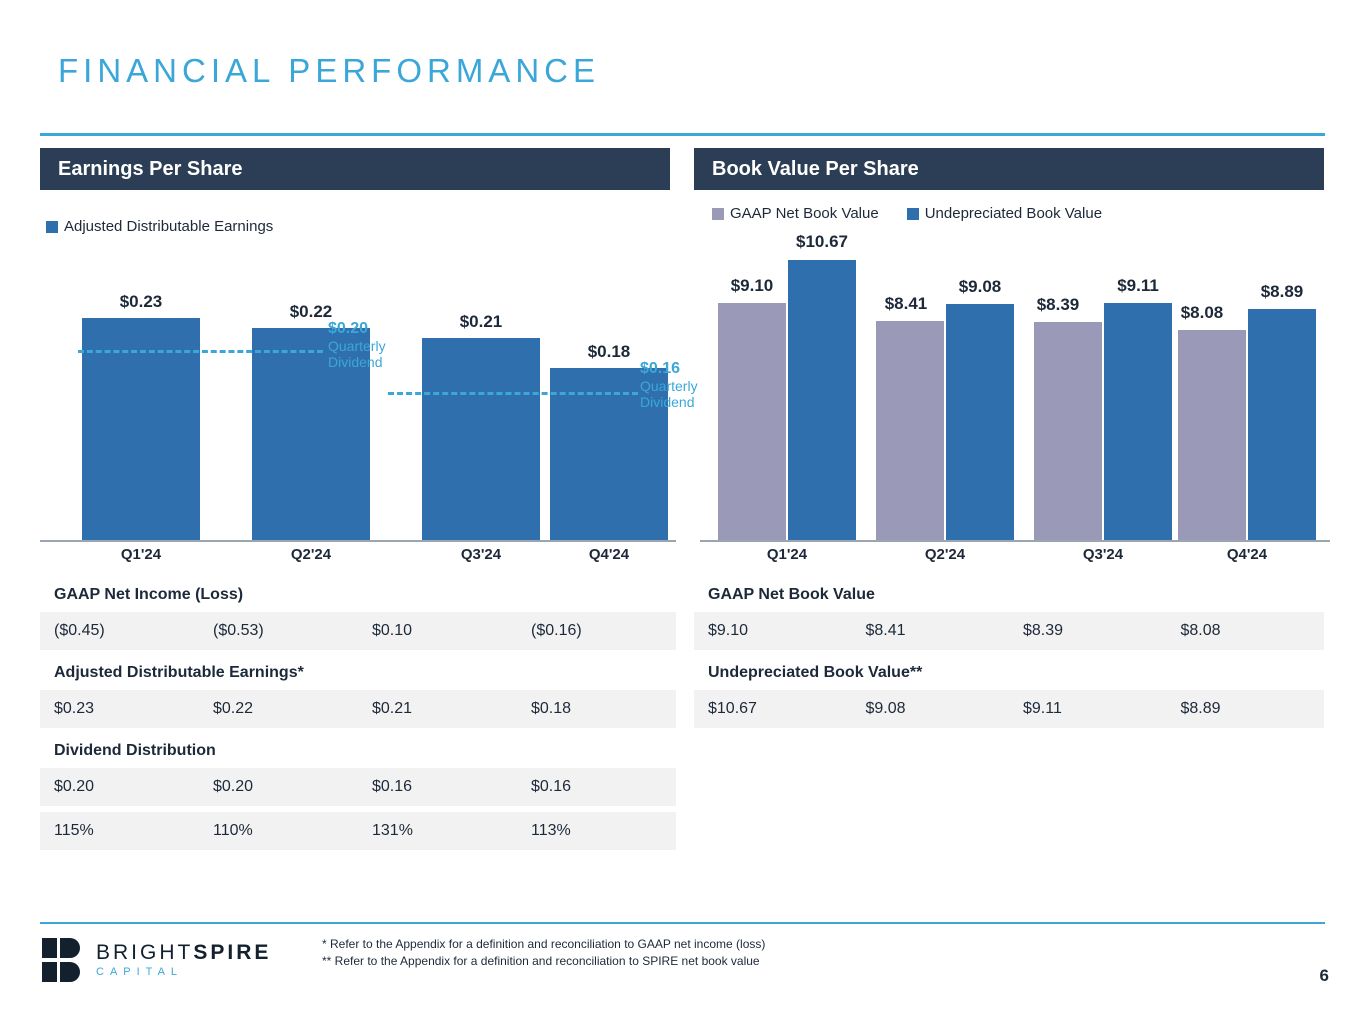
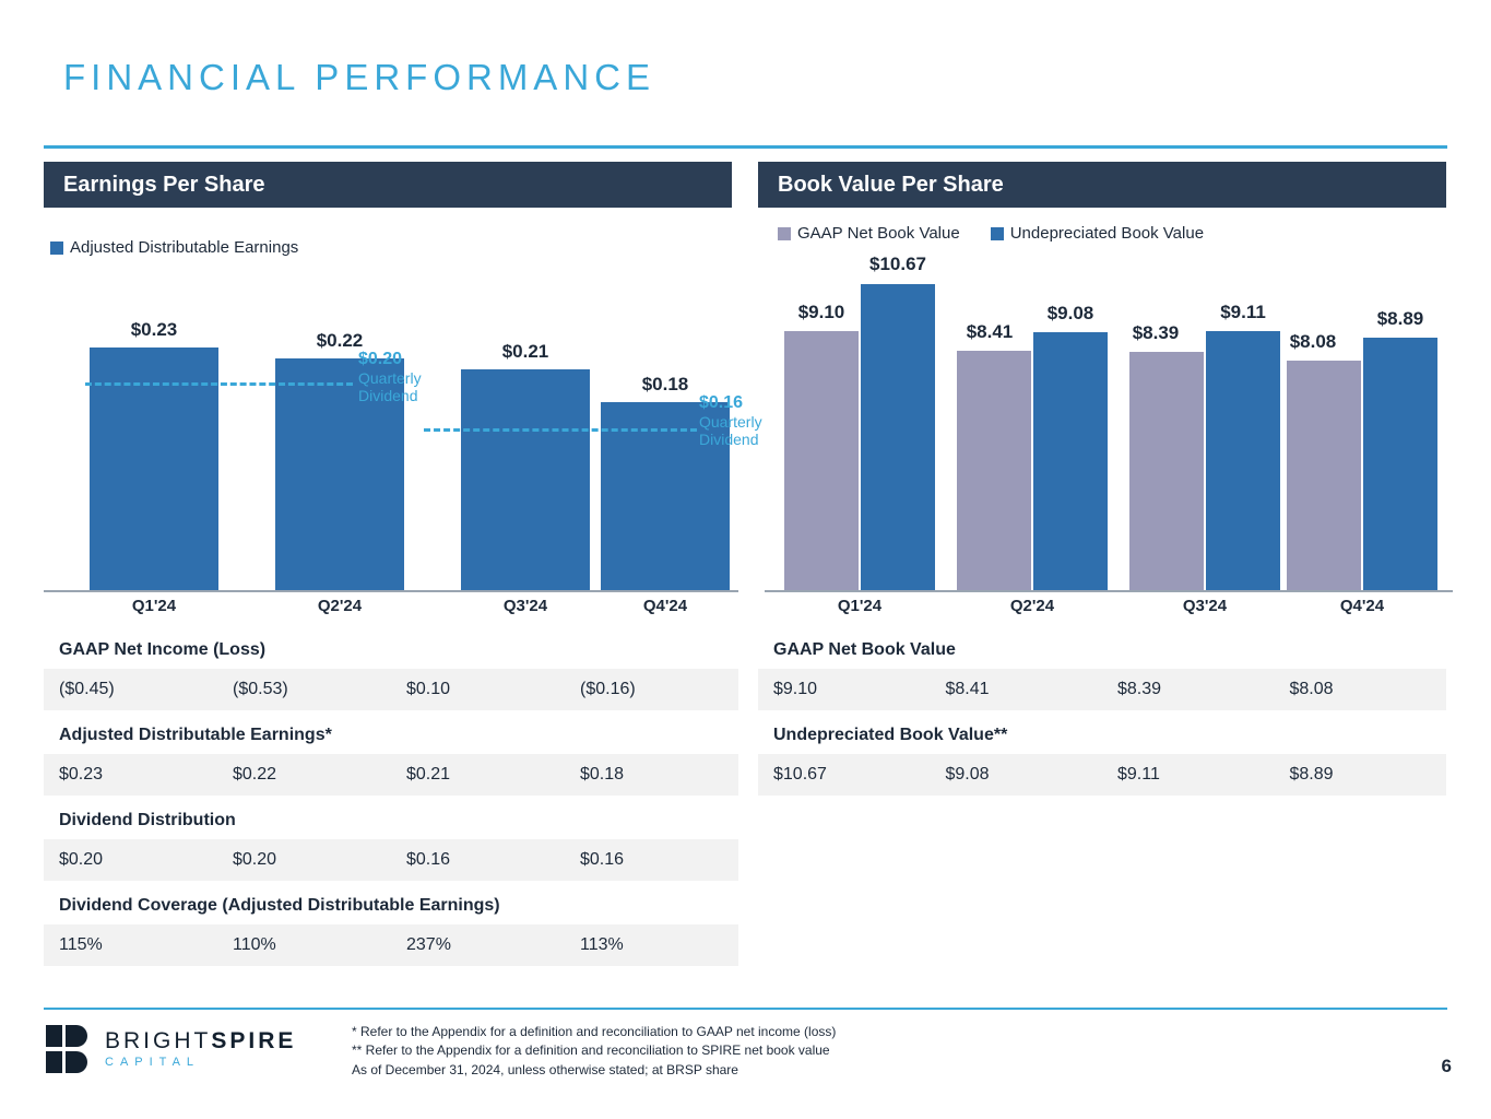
  FINANCIAL PERFORMANCE
  Earnings Per Share
  Book Value Per Share
  Adjusted Distributable Earnings
  GAAP Net Book Value
  Undepreciated Book Value
  $0.23
  $0.22
  $0.21
  $0.18
  $0.20
  Quarterly
  Dividend
  $0.16
  Quarterly
  Dividend
  $9.10
  $10.67
  $8.41
  $9.08
  $8.39
  $9.11
  $8.08
  $8.89
  Q1'24
  Q2'24
  Q3'24
  Q4'24
  Q1'24
  Q2'24
  Q3'24
  Q4'24
  GAAP Net Income (Loss)
  ($0.45)
  ($0.53)
  $0.10
  ($0.16)
  Adjusted Distributable Earnings*
  $0.23
  $0.22
  $0.21
  $0.18
  Dividend Distribution
  $0.20
  $0.20
  $0.16
  $0.16
+ Dividend Coverage (Adjusted Distributable Earnings)
  115%
  110%
- 131%
+ 237%
  113%
  GAAP Net Book Value
  $9.10
  $8.41
  $8.39
  $8.08
  Undepreciated Book Value**
  $10.67
  $9.08
  $9.11
  $8.89
  BRIGHTSPIRE
  CAPITAL
  * Refer to the Appendix for a definition and reconciliation to GAAP net income (loss)
  ** Refer to the Appendix for a definition and reconciliation to SPIRE net book value
+ As of December 31, 2024, unless otherwise stated; at BRSP share
  6
